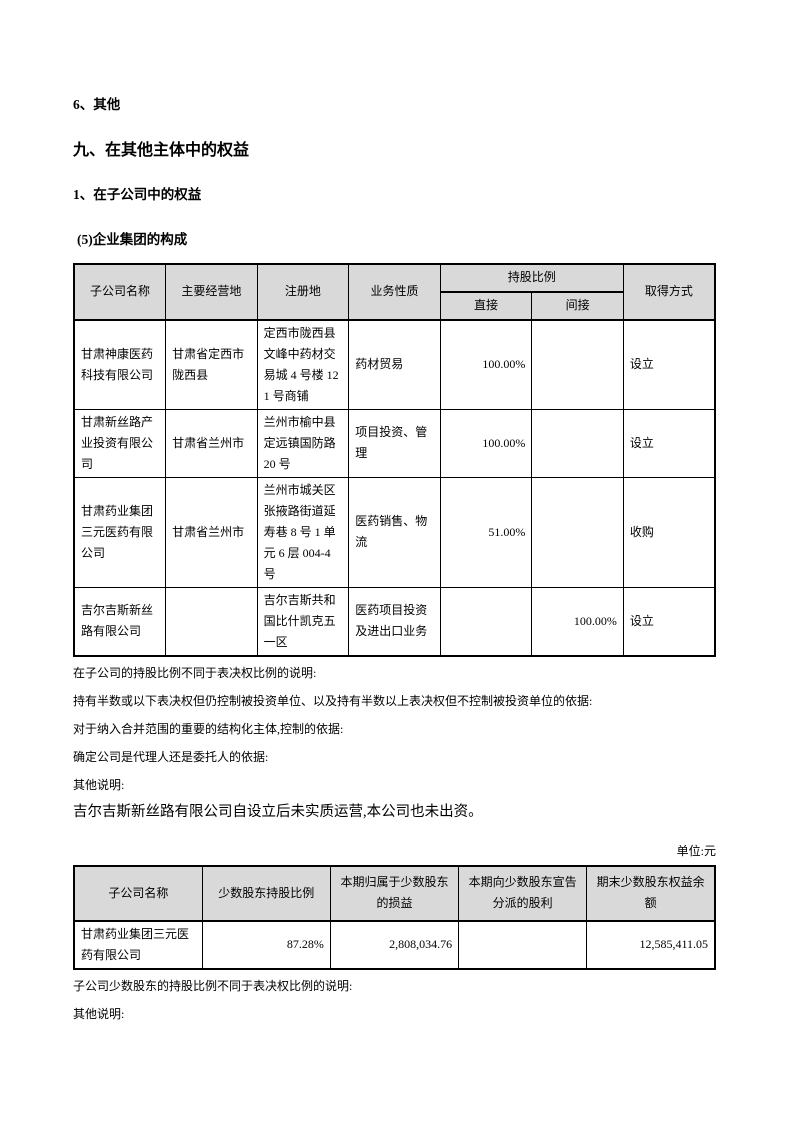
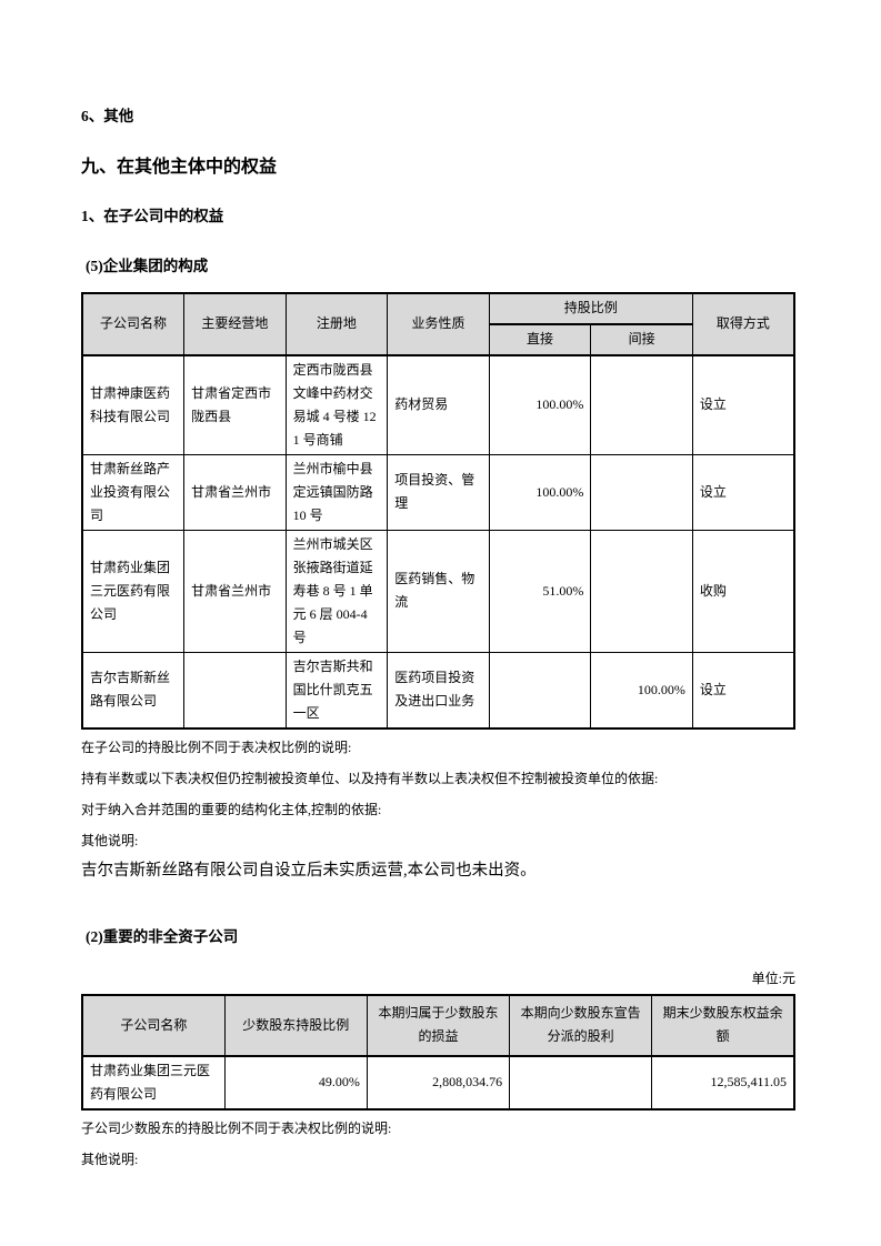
  6、其他
  九、在其他主体中的权益
  1、在子公司中的权益
  (5)企业集团的构成
  子公司名称	主要经营地	注册地	业务性质	持股比例	取得方式
  直接	间接
  甘肃神康医药科技有限公司	甘肃省定西市陇西县	定西市陇西县文峰中药材交易城 4 号楼 121 号商铺	药材贸易	100.00%		设立
- 甘肃新丝路产业投资有限公司	甘肃省兰州市	兰州市榆中县定远镇国防路 20 号	项目投资、管理	100.00%		设立
+ 甘肃新丝路产业投资有限公司	甘肃省兰州市	兰州市榆中县定远镇国防路 10 号	项目投资、管理	100.00%		设立
  甘肃药业集团三元医药有限公司	甘肃省兰州市	兰州市城关区张掖路街道延寿巷 8 号 1 单元 6 层 004-4 号	医药销售、物流	51.00%		收购
  吉尔吉斯新丝路有限公司		吉尔吉斯共和国比什凯克五一区	医药项目投资及进出口业务		100.00%	设立
  在子公司的持股比例不同于表决权比例的说明:
  持有半数或以下表决权但仍控制被投资单位、以及持有半数以上表决权但不控制被投资单位的依据:
  对于纳入合并范围的重要的结构化主体,控制的依据:
- 确定公司是代理人还是委托人的依据:
  其他说明:
  吉尔吉斯新丝路有限公司自设立后未实质运营,本公司也未出资。
+ (2)重要的非全资子公司
  单位:元
  子公司名称	少数股东持股比例	本期归属于少数股东的损益	本期向少数股东宣告分派的股利	期末少数股东权益余额
- 甘肃药业集团三元医药有限公司	87.28%	2,808,034.76		12,585,411.05
+ 甘肃药业集团三元医药有限公司	49.00%	2,808,034.76		12,585,411.05
  子公司少数股东的持股比例不同于表决权比例的说明:
  其他说明:
